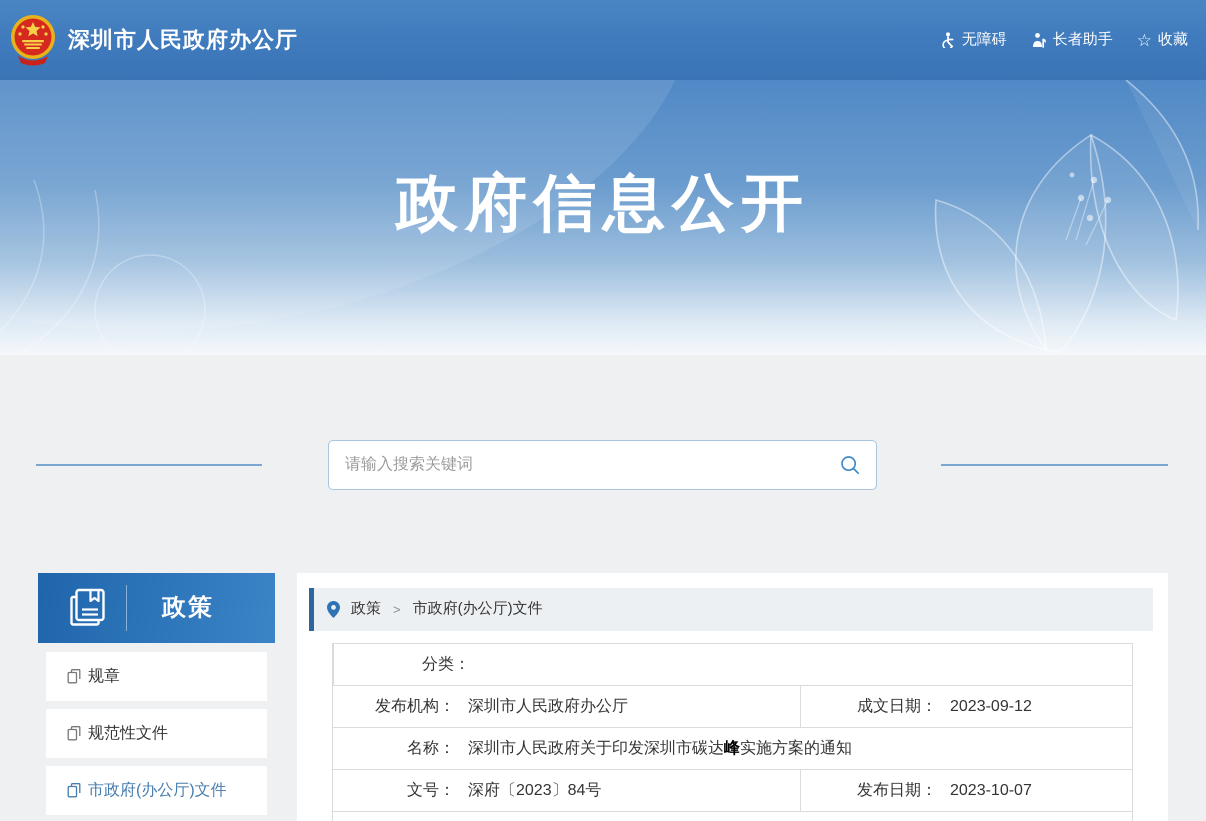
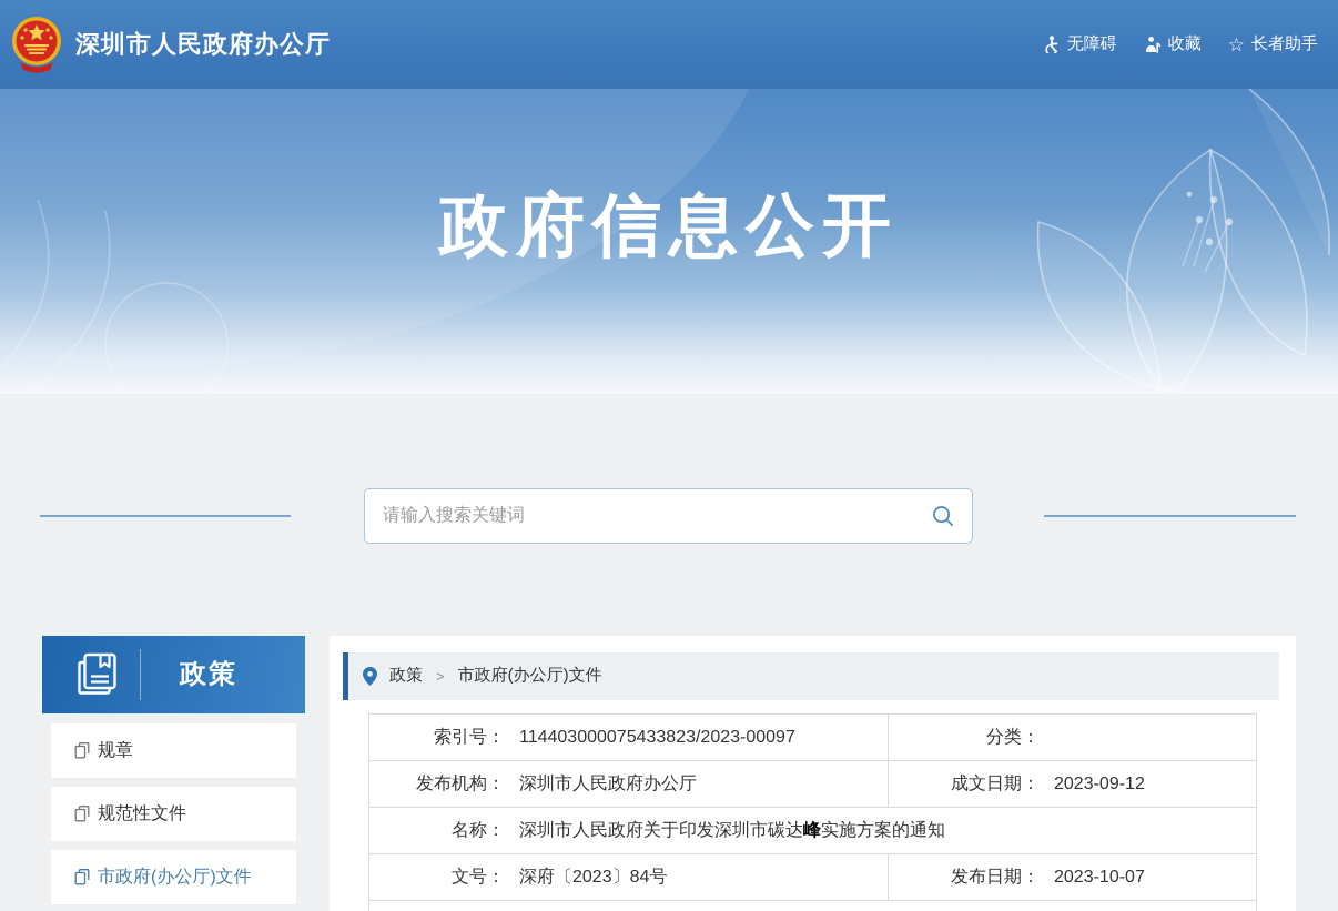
  深圳市人民政府办公厅
  无障碍
- 长者助手
+ 收藏
  ☆
- 收藏
+ 长者助手
  政府信息公开
  请输入搜索关键词
  政策
  规章
  规范性文件
  市政府(办公厅)文件
  政策
  >
  市政府(办公厅)文件
+ 索引号：
+ 114403000075433823/2023-00097
  分类：
  发布机构：
  深圳市人民政府办公厅
  成文日期：
  2023-09-12
  名称：
  深圳市人民政府关于印发深圳市碳达峰实施方案的通知
  文号：
  深府〔2023〕84号
  发布日期：
  2023-10-07
